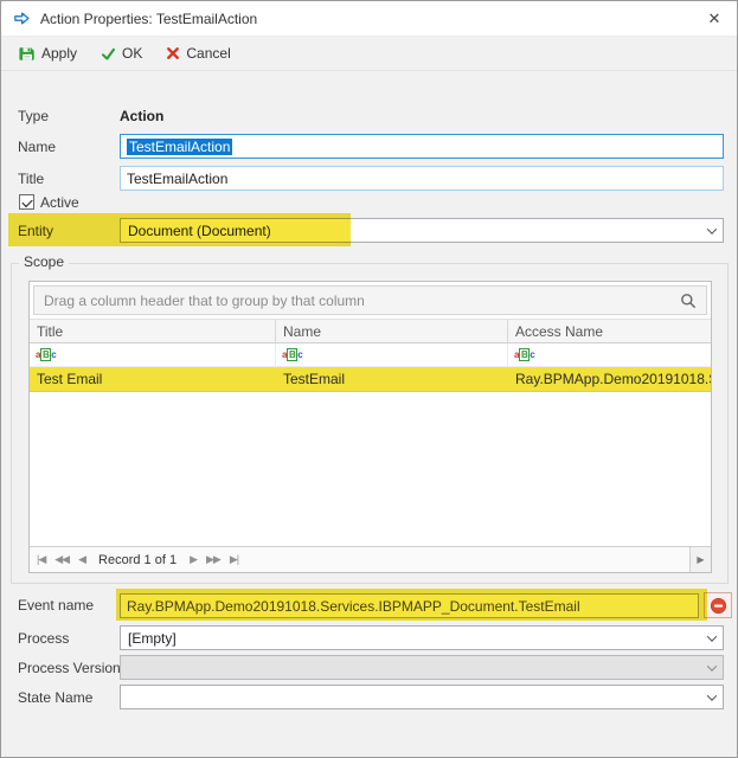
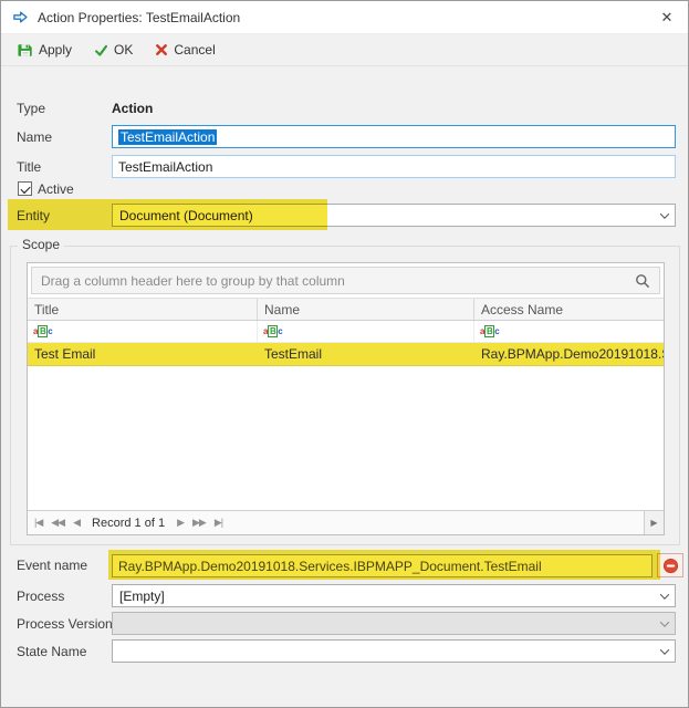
  Action Properties: TestEmailAction
  ✕
  Apply
  OK
  Cancel
  Type
  Action
  Name
  TestEmailAction
  Title
  TestEmailAction
  Active
  Scope
- Drag a column header that to group by that column
+ Drag a column header here to group by that column
  Title
  Name
  Access Name
  a B c
  a B c
  a B c
  Test Email
  TestEmail
  Ray.BPMApp.Demo20191018.
  |◀
  ◀◀
  ◀
  Record 1 of 1
  ▶
  ▶▶
  ▶|
  ▶
  Event name
  Process
  [Empty]
  Process Version
  State Name
